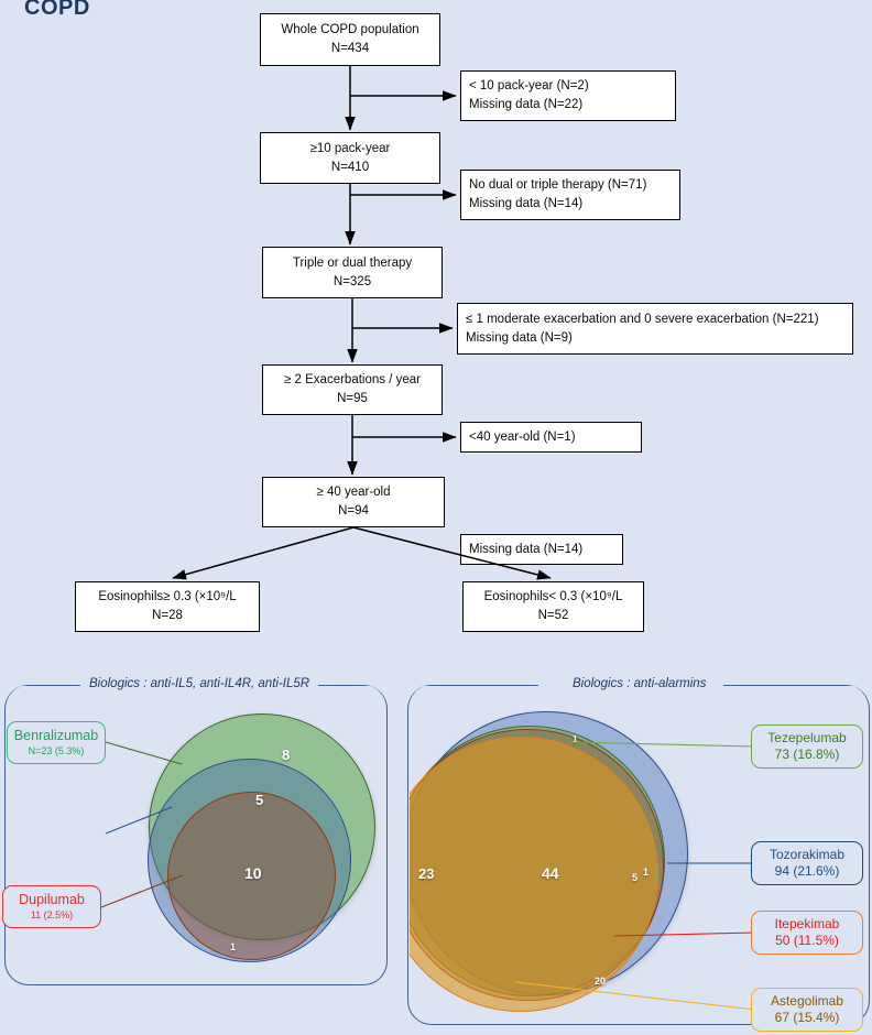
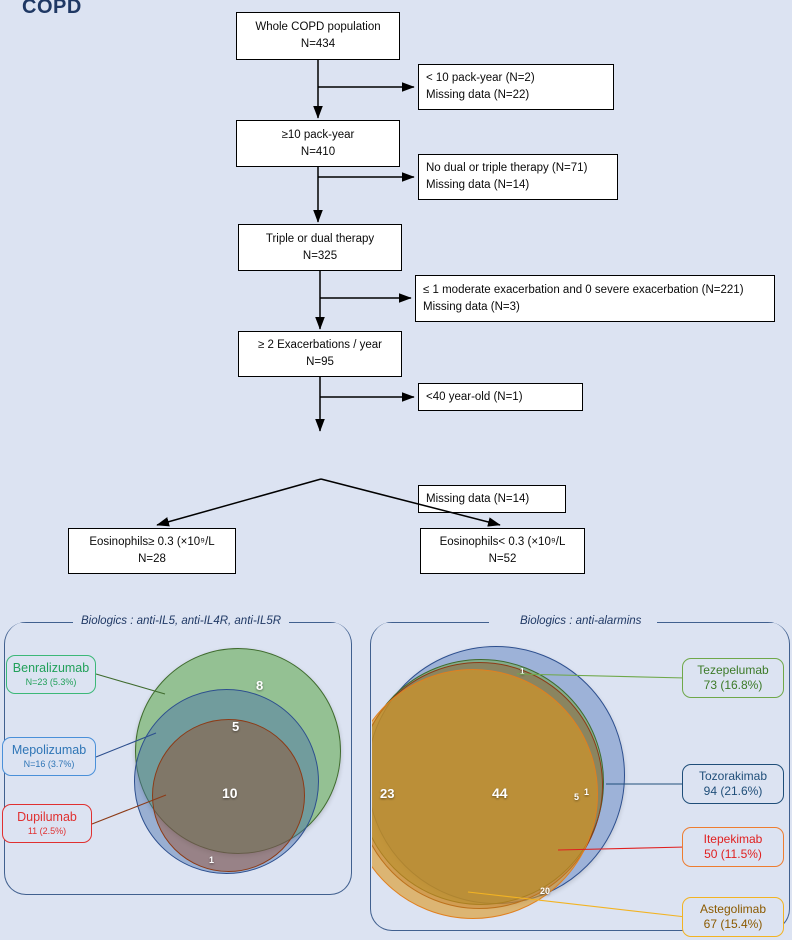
  COPD
  Whole COPD population
  N=434
  < 10 pack-year (N=2)
  Missing data (N=22)
  ≥10 pack-year
  N=410
  No dual or triple therapy (N=71)
  Missing data (N=14)
  Triple or dual therapy
  N=325
  ≤ 1 moderate exacerbation and 0 severe exacerbation (N=221)
- Missing data (N=9)
+ Missing data (N=3)
  ≥ 2 Exacerbations / year
  N=95
  <40 year-old (N=1)
- ≥ 40 year-old
- N=94
  Missing data (N=14)
  Eosinophils≥ 0.3 (×10⁹/L
  N=28
  Eosinophils< 0.3 (×10⁹/L
  N=52
  Biologics : anti-IL5, anti-IL4R, anti-IL5R
  8
  5
  10
  1
  Benralizumab
  N=23 (5.3%)
+ Mepolizumab
+ N=16 (3.7%)
  Dupilumab
  11 (2.5%)
  Biologics : anti-alarmins
  23
  44
  5
  1
  1
  20
  Tezepelumab
  73 (16.8%)
  Tozorakimab
  94 (21.6%)
  Itepekimab
  50 (11.5%)
  Astegolimab
  67 (15.4%)
